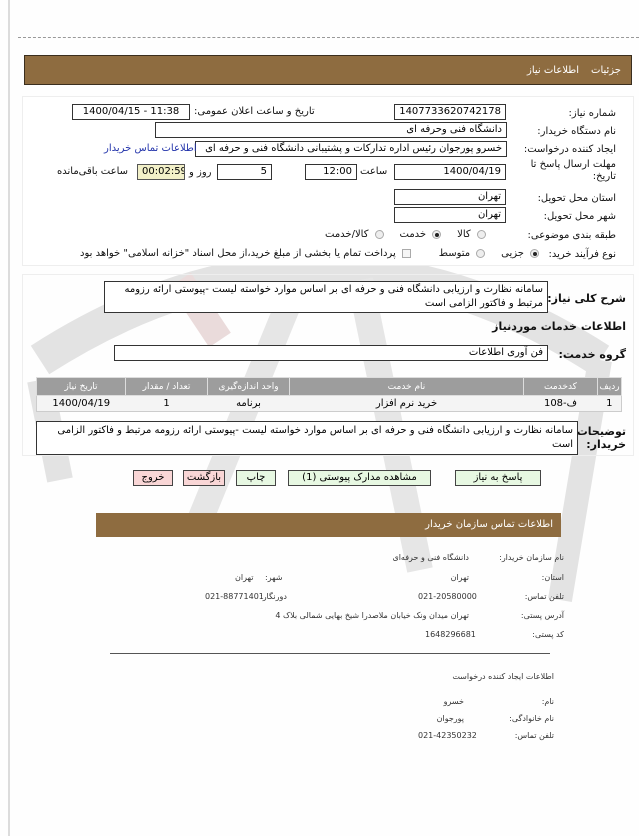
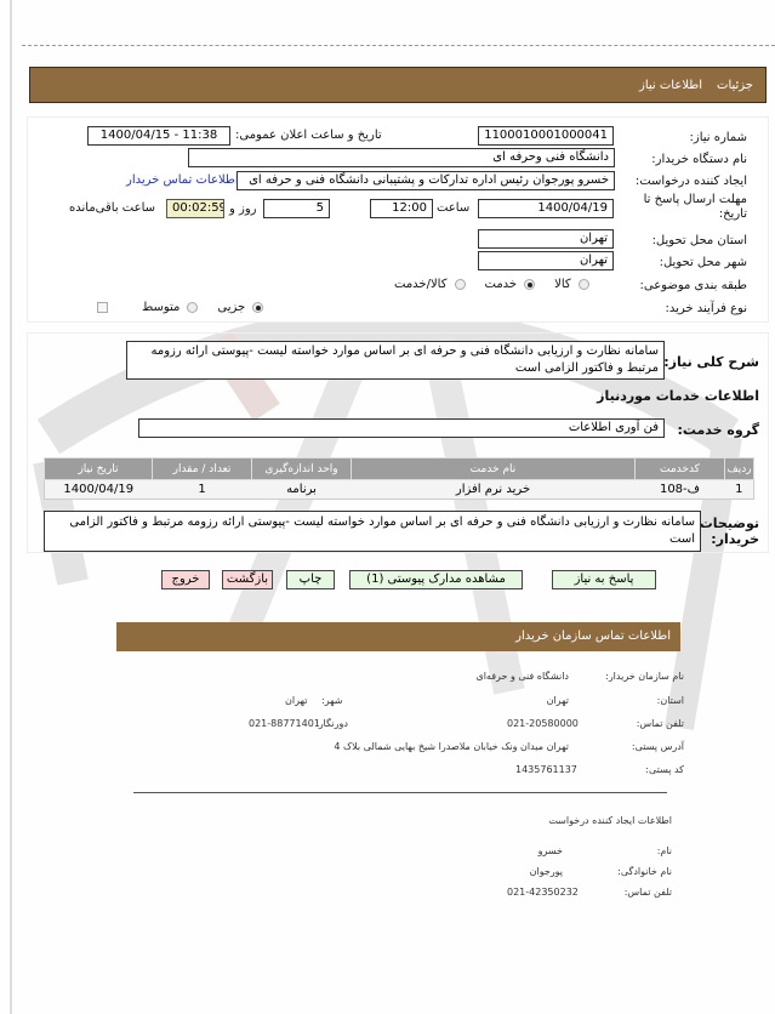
  جزئیات
  اطلاعات نیاز
  شماره نیاز:
- 1407733620742178
+ 1100010001000041
  تاریخ و ساعت اعلان عمومی:
  1400/04/15 - 11:38
  نام دستگاه خریدار:
  دانشگاه فنی وحرفه ای
  ایجاد کننده درخواست:
  خسرو پورجوان رئیس اداره تدارکات و پشتیبانی دانشگاه فنی و حرفه ای
  اطلاعات تماس خریدار
  مهلت ارسال پاسخ تا
  تاریخ:
  1400/04/19
  ساعت
  12:00
  5
  روز و
  00:02:59
  ساعت باقی‌مانده
  استان محل تحویل:
  تهران
  شهر محل تحویل:
  تهران
  طبقه بندی موضوعی:
  کالا
  خدمت
  کالا/خدمت
  نوع فرآیند خرید:
  جزیی
  متوسط
- پرداخت تمام یا بخشی از مبلغ خرید،از محل اسناد "خزانه اسلامی" خواهد بود
  شرح کلی نیاز:
  سامانه نظارت و ارزیابی دانشگاه فنی و حرفه ای بر اساس موارد خواسته لیست -پیوستی ارائه رزومه مرتبط و فاکتور الزامی است
  اطلاعات خدمات موردنیاز
  گروه خدمت:
  فن آوری اطلاعات
  ردیف	کدخدمت	نام خدمت	واحد اندازه‌گیری	تعداد / مقدار	تاریخ نیاز
  1	ف-108	خرید نرم افزار	برنامه	1	1400/04/19
  توضیحات
  خریدار:
  سامانه نظارت و ارزیابی دانشگاه فنی و حرفه ای بر اساس موارد خواسته لیست -پیوستی ارائه رزومه مرتبط و فاکتور الزامی است
  پاسخ به نیاز
  مشاهده مدارک پیوستی (1)
  چاپ
  بازگشت
  خروج
  اطلاعات تماس سازمان خریدار
  نام سازمان خریدار:
  دانشگاه فنی و حرفهای
  استان:
  تهران
  شهر:
  تهران
  تلفن تماس:
  021-20580000
  دورنگار:
  021-88771401
  آدرس پستی:
  تهران میدان ونک خیابان ملاصدرا شیخ بهایی شمالی بلاک 4
  کد پستی:
- 1648296681
+ 1435761137
  اطلاعات ایجاد کننده درخواست
  نام:
  خسرو
  نام خانوادگی:
  پورجوان
  تلفن تماس:
  021-42350232
